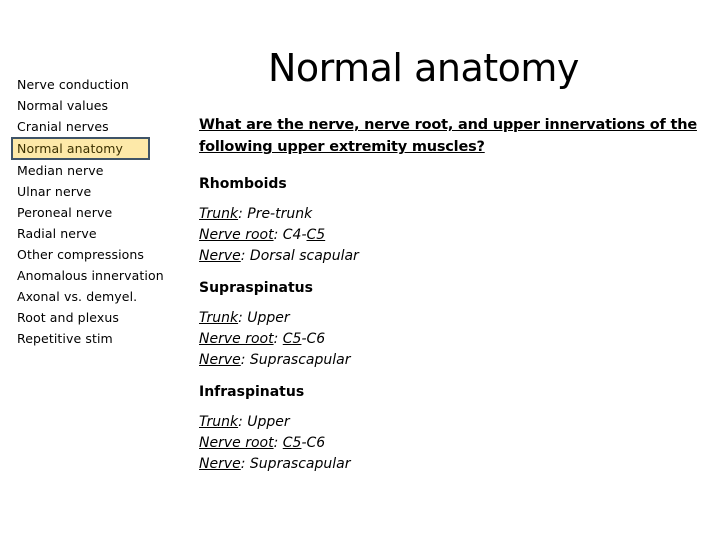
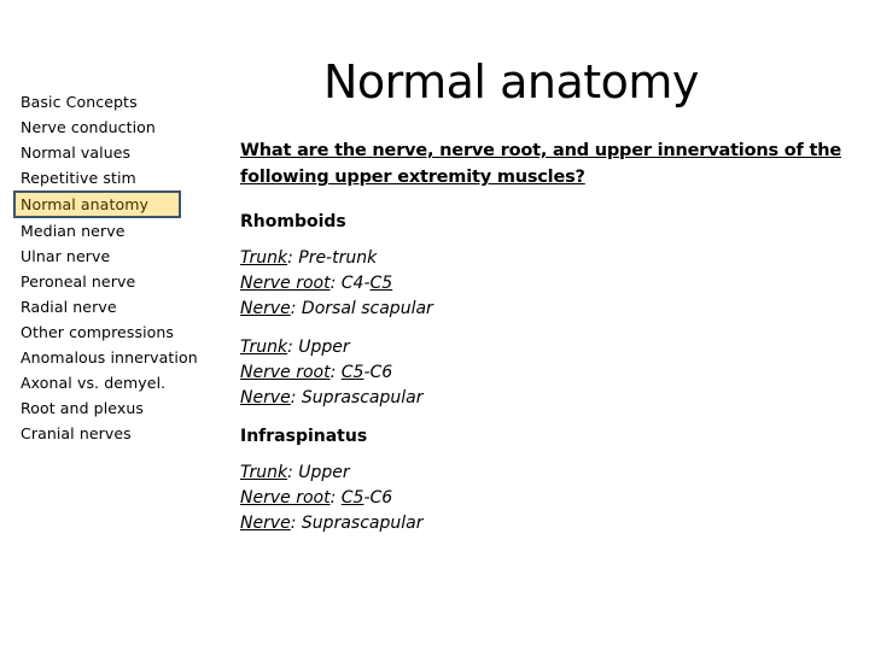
+ Basic Concepts
  Nerve conduction
  Normal values
- Cranial nerves
+ Repetitive stim
  Normal anatomy
  Median nerve
  Ulnar nerve
  Peroneal nerve
  Radial nerve
  Other compressions
  Anomalous innervation
  Axonal vs. demyel.
  Root and plexus
- Repetitive stim
+ Cranial nerves
  Normal anatomy
  What are the nerve, nerve root, and upper innervations of the following upper extremity muscles?
  Rhomboids
  Trunk: Pre-trunk
  Nerve root: C4-C5
  Nerve: Dorsal scapular
- Supraspinatus
  Trunk: Upper
  Nerve root: C5-C6
  Nerve: Suprascapular
  Infraspinatus
  Trunk: Upper
  Nerve root: C5-C6
  Nerve: Suprascapular
